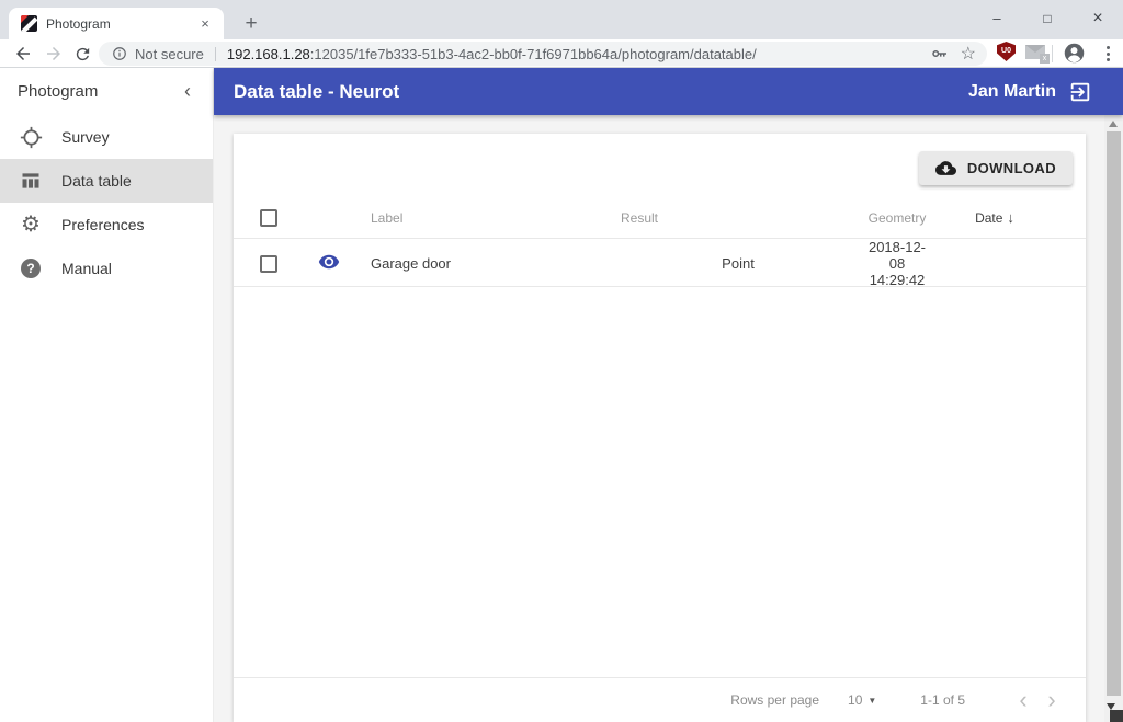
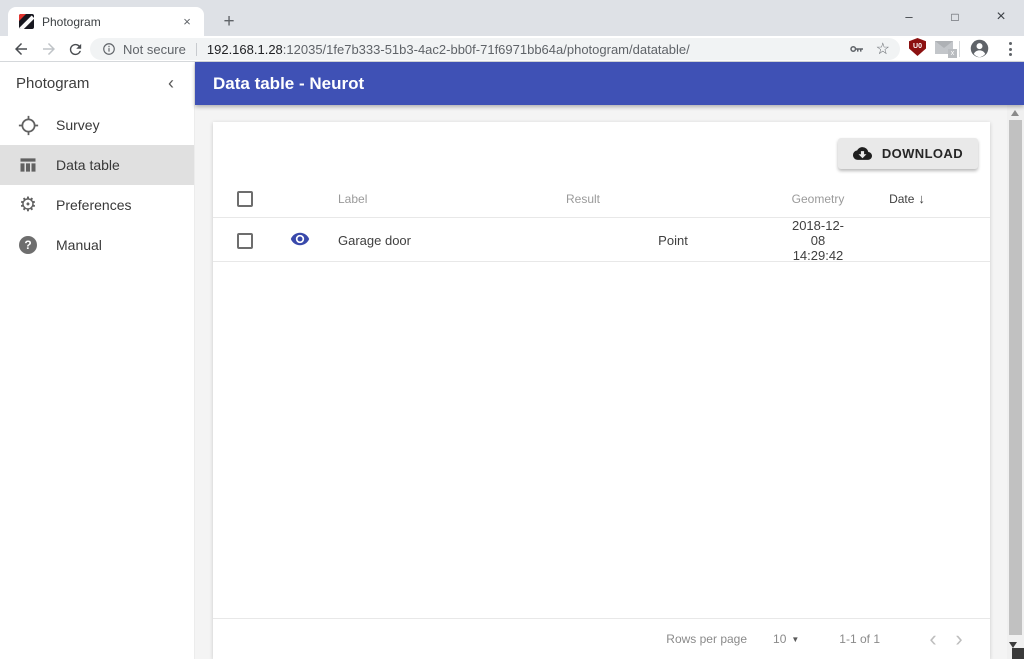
  Photogram
  ×
  +
  –
  □
  ×
  Not secure
  192.168.1.28
  :12035/1fe7b333-51b3-4ac2-bb0f-71f6971bb64a/photogram/datatable/
  ☆
  Photogram
  ‹
  Survey
  Data table
  ⚙
  Preferences
  ?
  Manual
  Data table - Neurot
- Jan Martin
  DOWNLOAD
  Label
  Result
  Geometry
  Date
  ↓
  Garage door
  Point
  2018-12-08 14:29:42
  Rows per page
  10
  ▼
- 1-1 of 5
+ 1-1 of 1
  ‹
  ›
